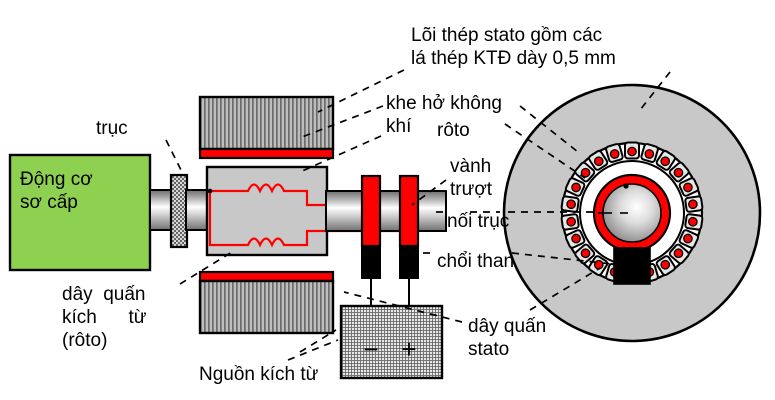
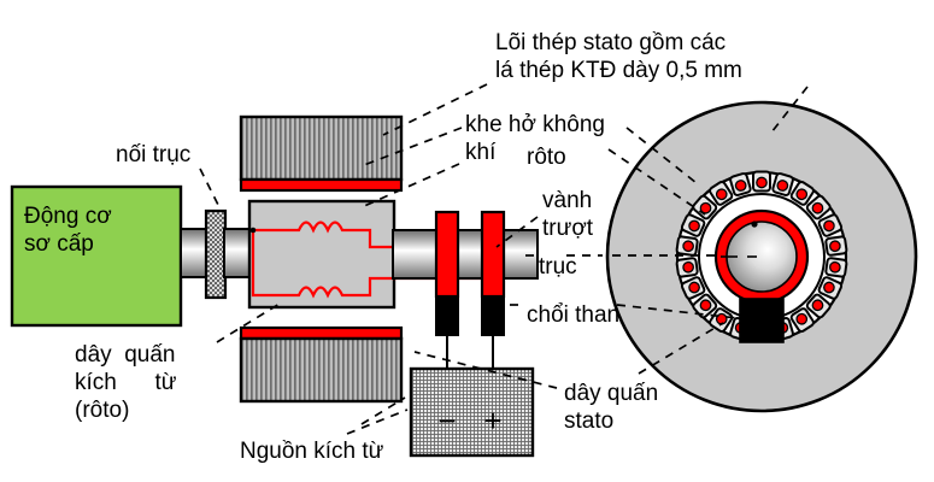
  −
  +
  Lõi thép stato gồm các
  lá thép KTĐ dày 0,5 mm
  khe hở không
  khí
  rôto
  vành
  trượt
- nối trục
+ trục
  chổi than
  dây quấn
  stato
- trục
+ nối trục
  dây quấn
  kích từ
  (rôto)
  Nguồn kích từ
  Động cơ
  sơ cấp
